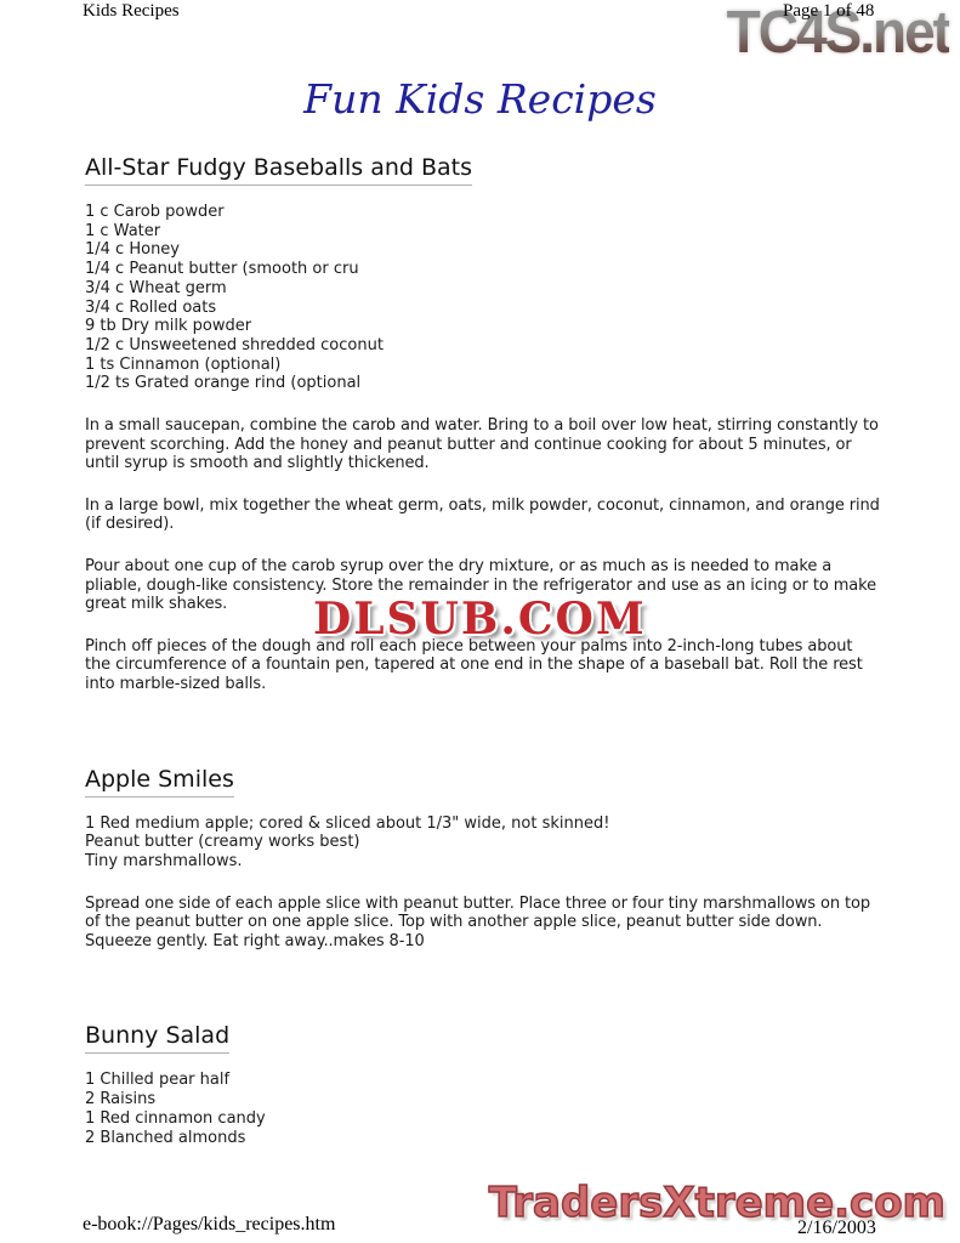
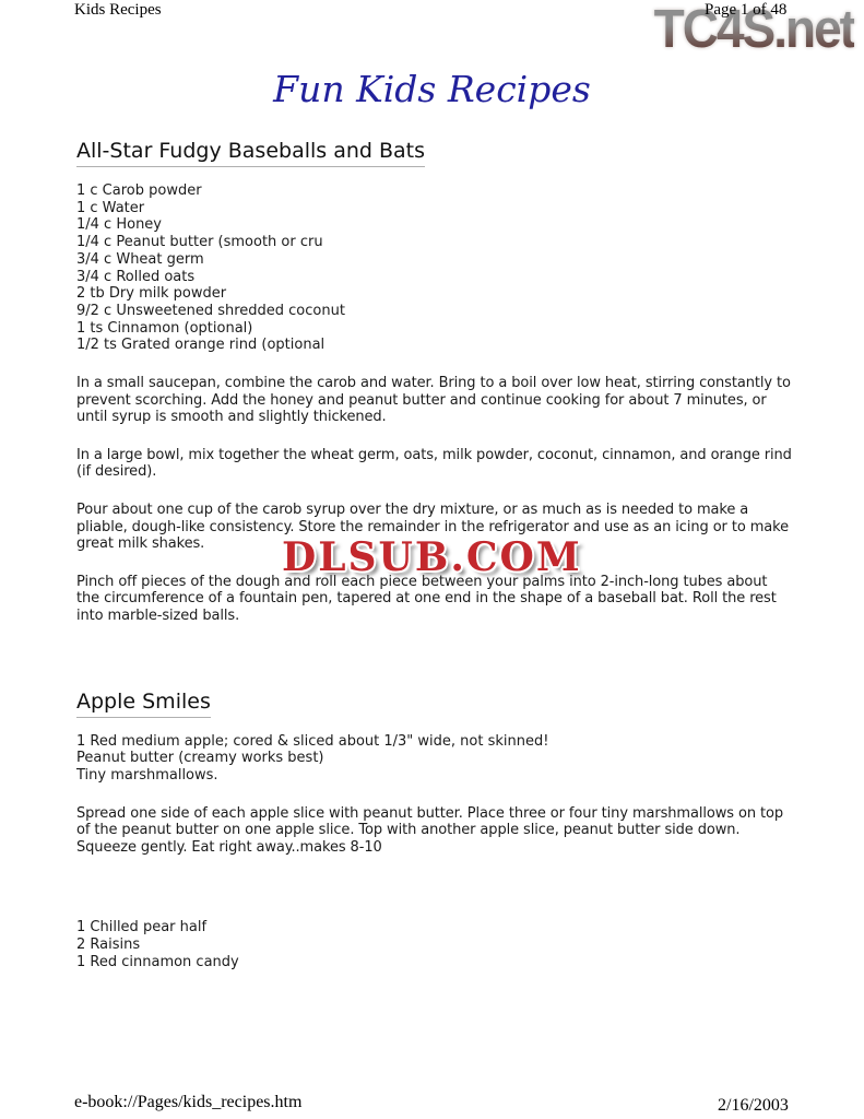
  Kids Recipes
  Page 1 of 48
  TC4S.net
  Fun Kids Recipes
  All-Star Fudgy Baseballs and Bats
  1 c Carob powder
  1 c Water
  1/4 c Honey
  1/4 c Peanut butter (smooth or cru
  3/4 c Wheat germ
  3/4 c Rolled oats
- 9 tb Dry milk powder
+ 2 tb Dry milk powder
- 1/2 c Unsweetened shredded coconut
+ 9/2 c Unsweetened shredded coconut
  1 ts Cinnamon (optional)
  1/2 ts Grated orange rind (optional
- In a small saucepan, combine the carob and water. Bring to a boil over low heat, stirring constantly to prevent scorching. Add the honey and peanut butter and continue cooking for about 5 minutes, or until syrup is smooth and slightly thickened.
+ In a small saucepan, combine the carob and water. Bring to a boil over low heat, stirring constantly to prevent scorching. Add the honey and peanut butter and continue cooking for about 7 minutes, or until syrup is smooth and slightly thickened.
  In a large bowl, mix together the wheat germ, oats, milk powder, coconut, cinnamon, and orange rind (if desired).
  Pour about one cup of the carob syrup over the dry mixture, or as much as is needed to make a pliable, dough-like consistency. Store the remainder in the refrigerator and use as an icing or to make great milk shakes.
  Pinch off pieces of the dough and roll each piece between your palms into 2-inch-long tubes about the circumference of a fountain pen, tapered at one end in the shape of a baseball bat. Roll the rest into marble-sized balls.
  Apple Smiles
  1 Red medium apple; cored & sliced about 1/3" wide, not skinned!
  Peanut butter (creamy works best)
  Tiny marshmallows.
  Spread one side of each apple slice with peanut butter. Place three or four tiny marshmallows on top of the peanut butter on one apple slice. Top with another apple slice, peanut butter side down. Squeeze gently. Eat right away..makes 8-10
- Bunny Salad
  1 Chilled pear half
  2 Raisins
  1 Red cinnamon candy
- 2 Blanched almonds
  DLSUB.COM
- TradersXtreme.com
  e-book://Pages/kids_recipes.htm
  2/16/2003
